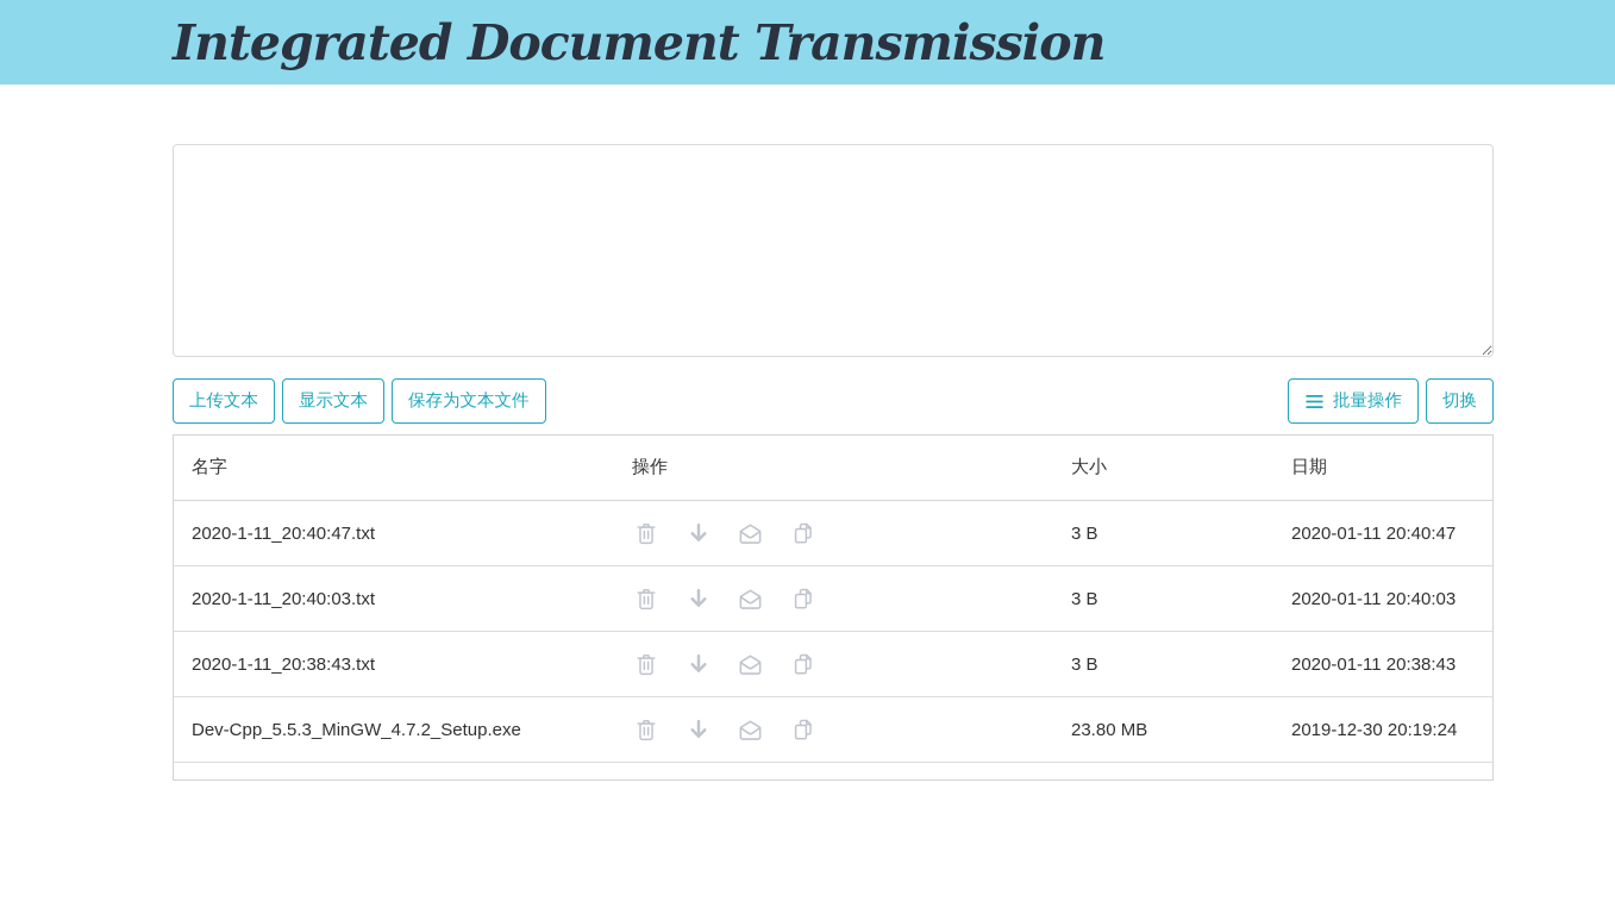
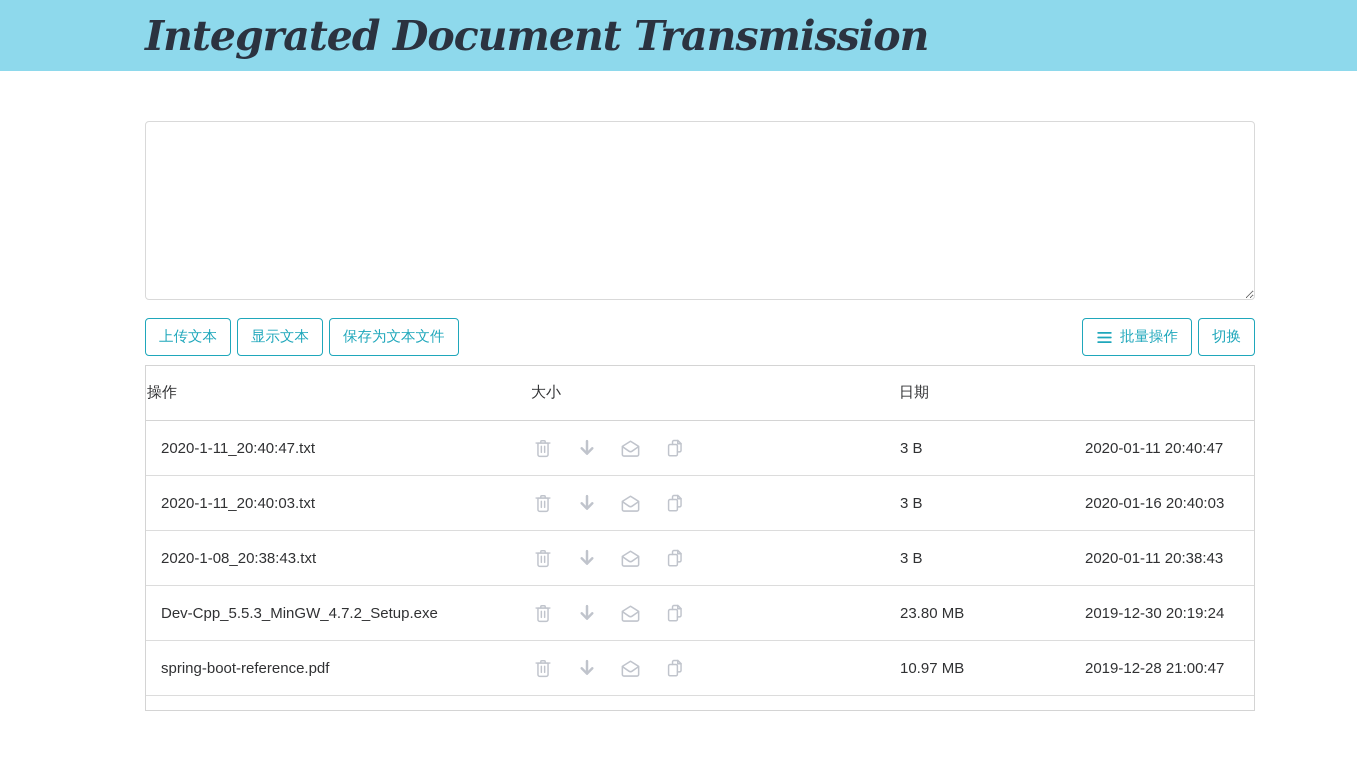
  Integrated Document Transmission
  上传文本
  显示文本
  保存为文本文件
  批量操作
  切换
- 名字
  操作
  大小
  日期
  2020-1-11_20:40:47.txt
  3 B
  2020-01-11 20:40:47
  2020-1-11_20:40:03.txt
  3 B
- 2020-01-11 20:40:03
+ 2020-01-16 20:40:03
- 2020-1-11_20:38:43.txt
+ 2020-1-08_20:38:43.txt
  3 B
  2020-01-11 20:38:43
  Dev-Cpp_5.5.3_MinGW_4.7.2_Setup.exe
  23.80 MB
  2019-12-30 20:19:24
+ spring-boot-reference.pdf
+ 10.97 MB
+ 2019-12-28 21:00:47
